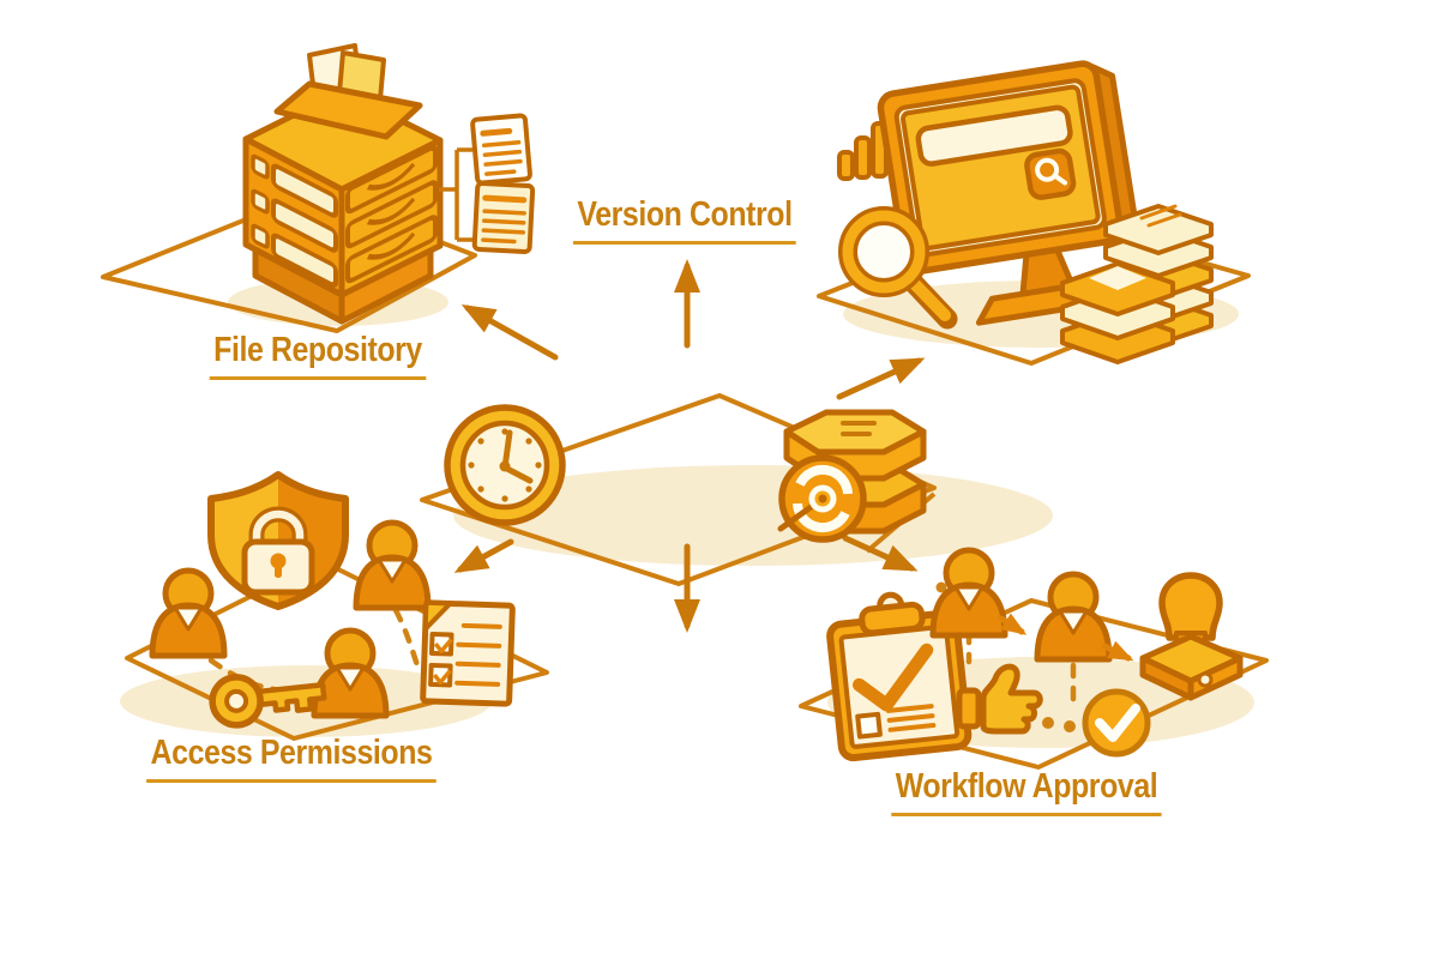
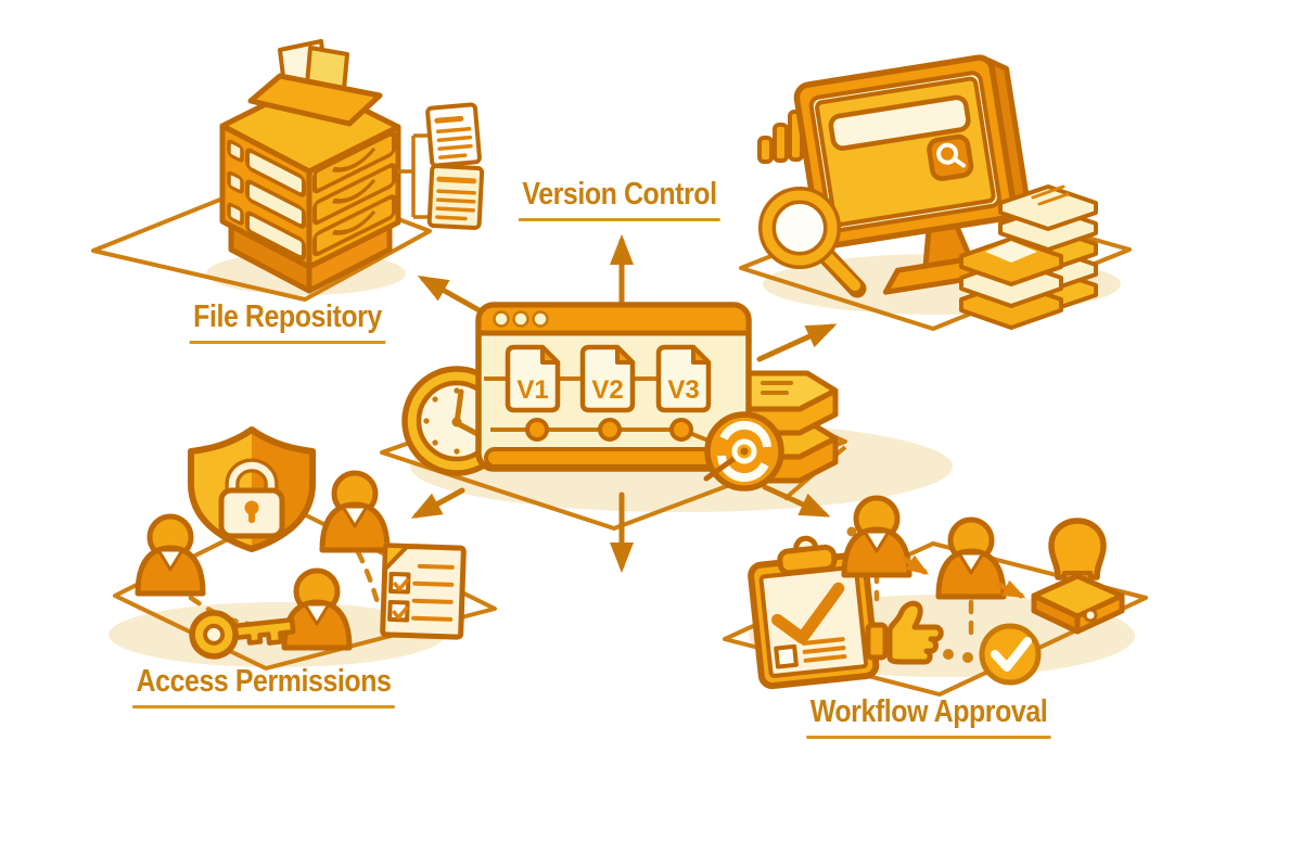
+ V1
+ V2
+ V3
  File Repository
  Version Control
  Access Permissions
  Workflow Approval
